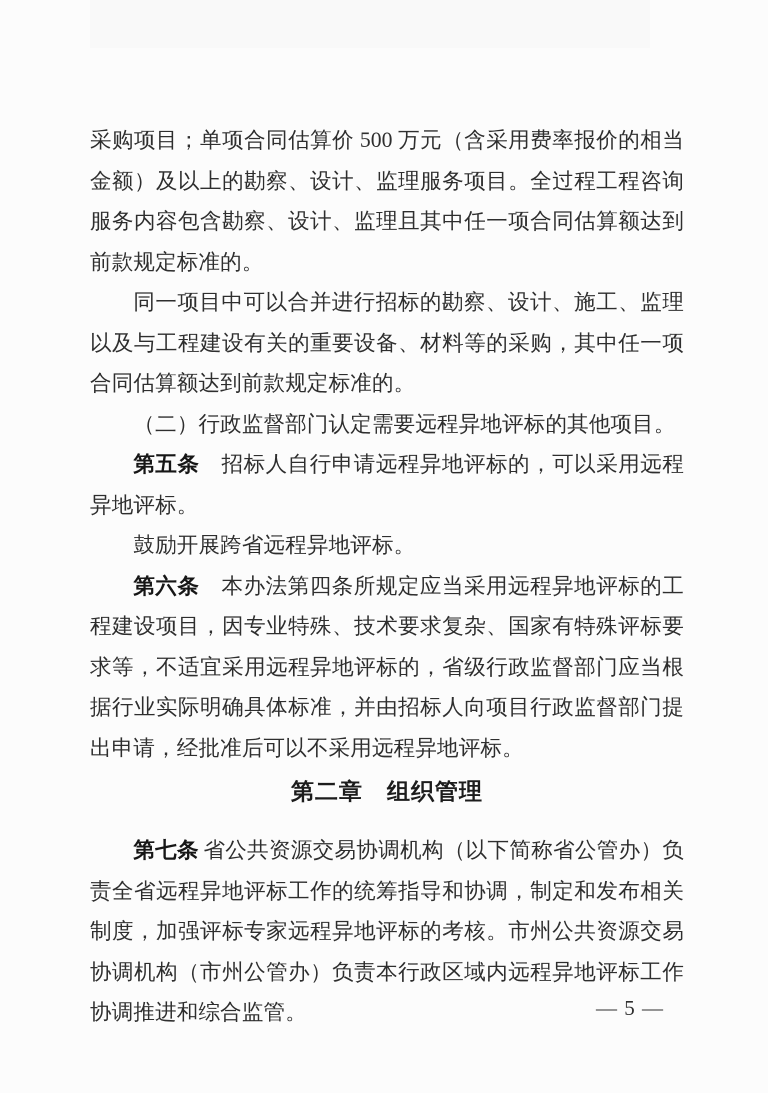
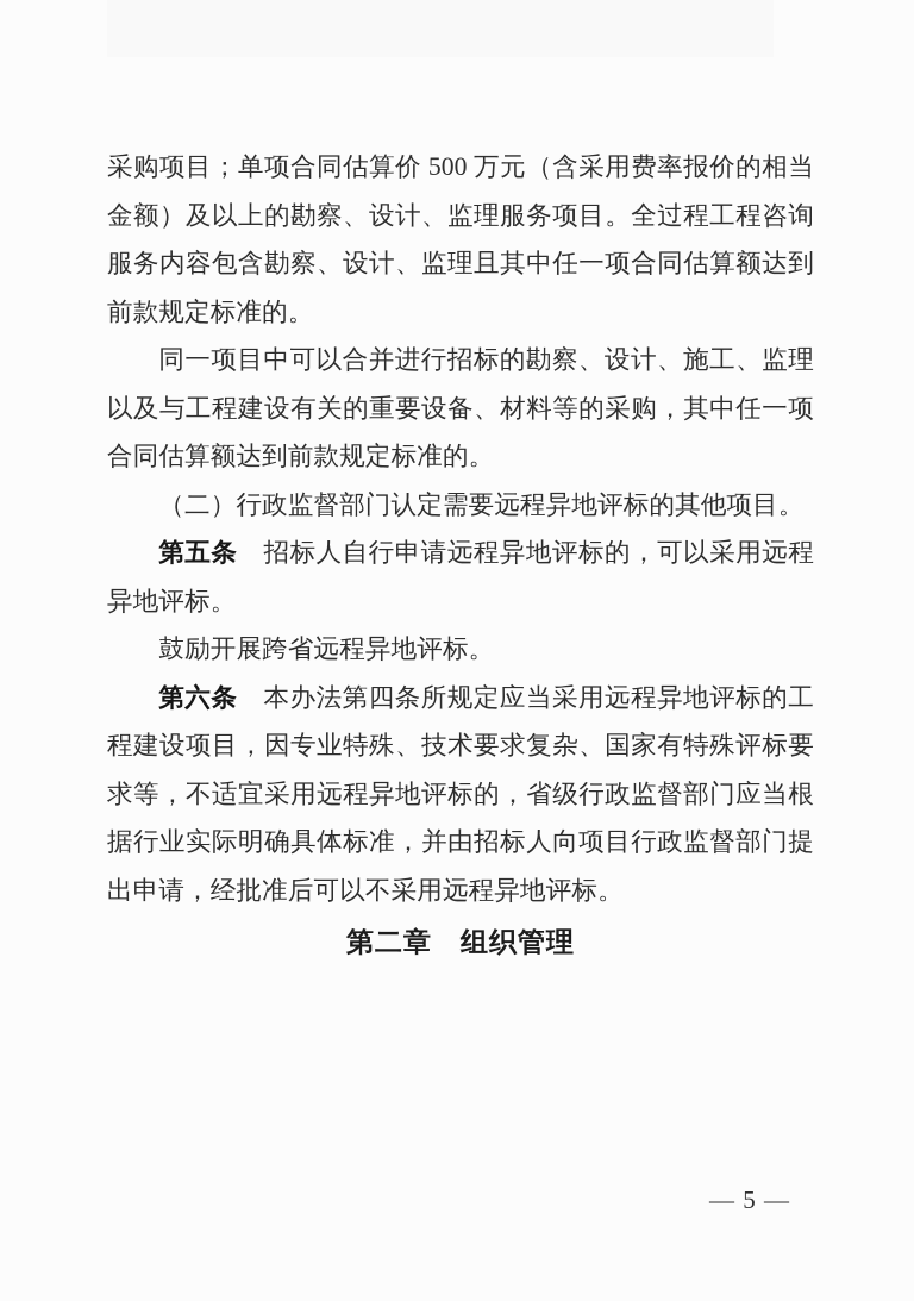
  采购项目；单项合同估算价 500 万元（含采用费率报价的相当金额）及以上的勘察、设计、监理服务项目。全过程工程咨询服务内容包含勘察、设计、监理且其中任一项合同估算额达到前款规定标准的。
  同一项目中可以合并进行招标的勘察、设计、施工、监理以及与工程建设有关的重要设备、材料等的采购，其中任一项合同估算额达到前款规定标准的。
  （二）行政监督部门认定需要远程异地评标的其他项目。
  第五条 招标人自行申请远程异地评标的，可以采用远程异地评标。
  鼓励开展跨省远程异地评标。
  第六条 本办法第四条所规定应当采用远程异地评标的工程建设项目，因专业特殊、技术要求复杂、国家有特殊评标要求等，不适宜采用远程异地评标的，省级行政监督部门应当根据行业实际明确具体标准，并由招标人向项目行政监督部门提出申请，经批准后可以不采用远程异地评标。
  第二章 组织管理
- 第七条 省公共资源交易协调机构（以下简称省公管办）负责全省远程异地评标工作的统筹指导和协调，制定和发布相关制度，加强评标专家远程异地评标的考核。市州公共资源交易协调机构（市州公管办）负责本行政区域内远程异地评标工作协调推进和综合监管。
  — 5 —
